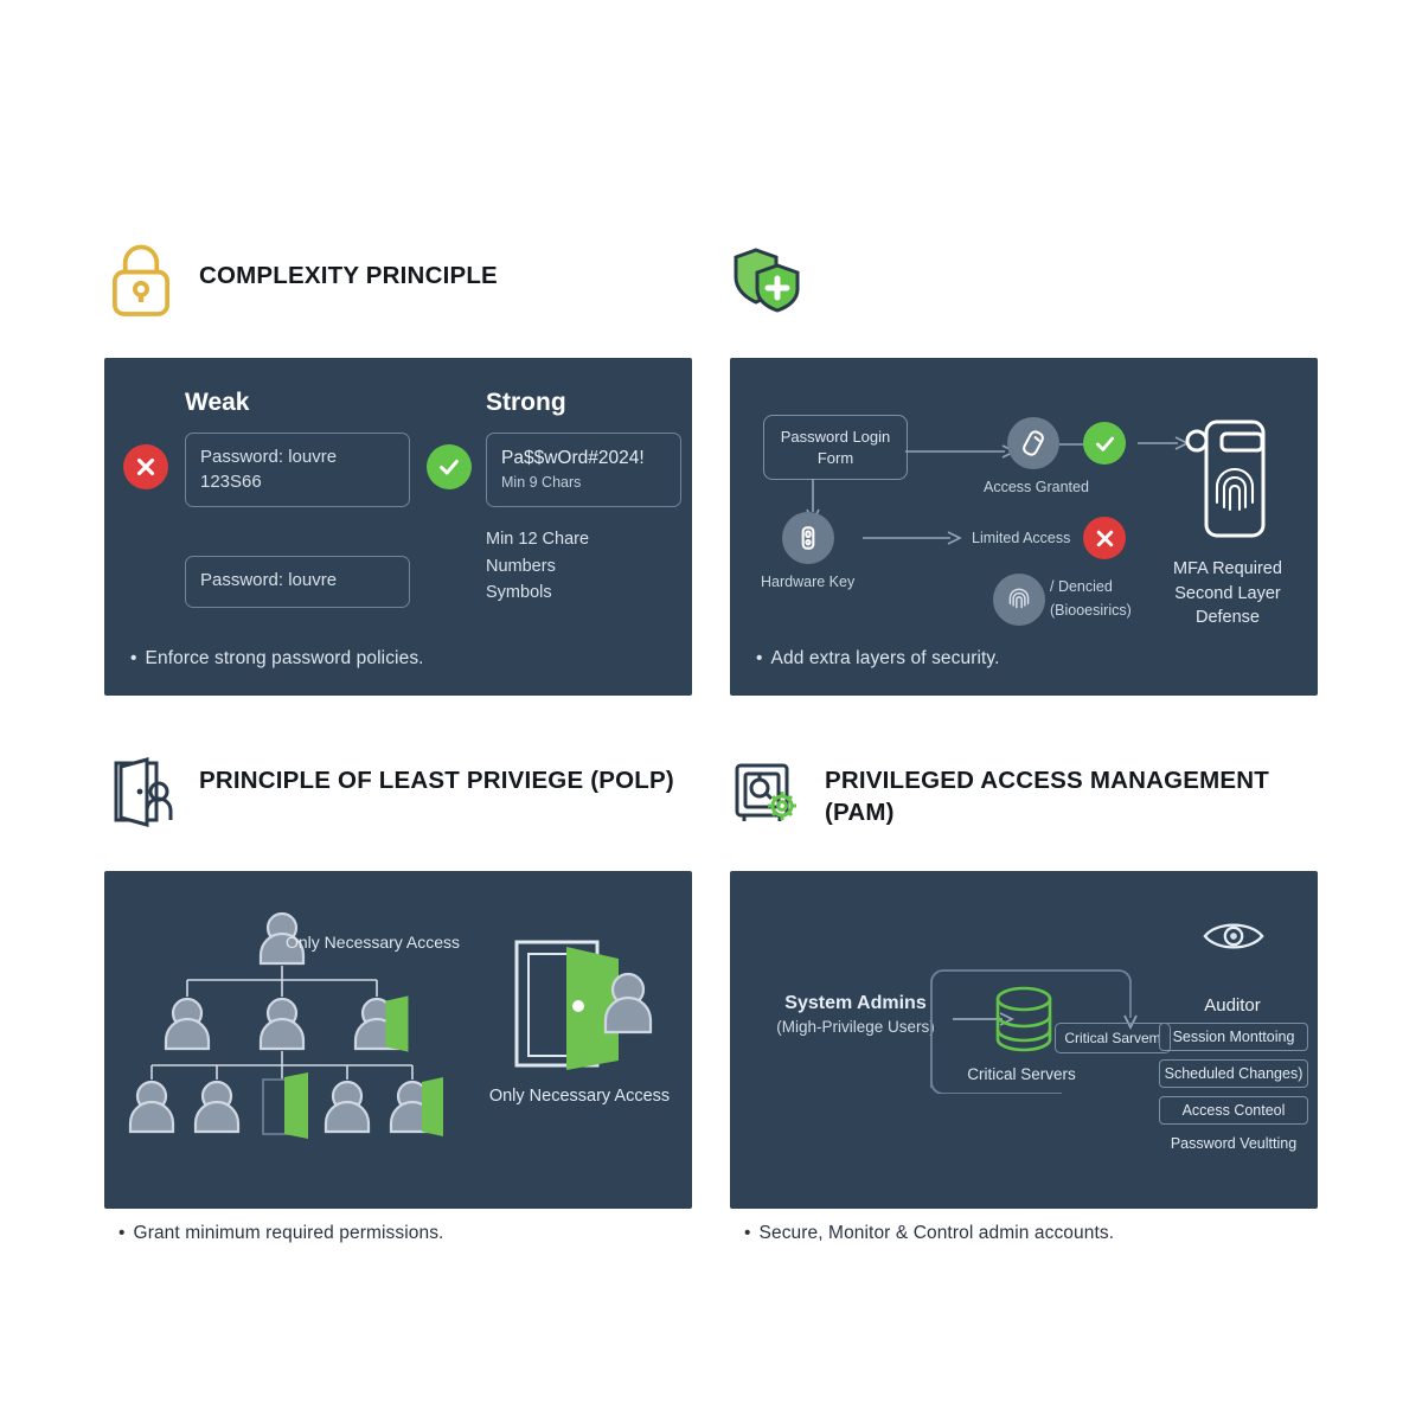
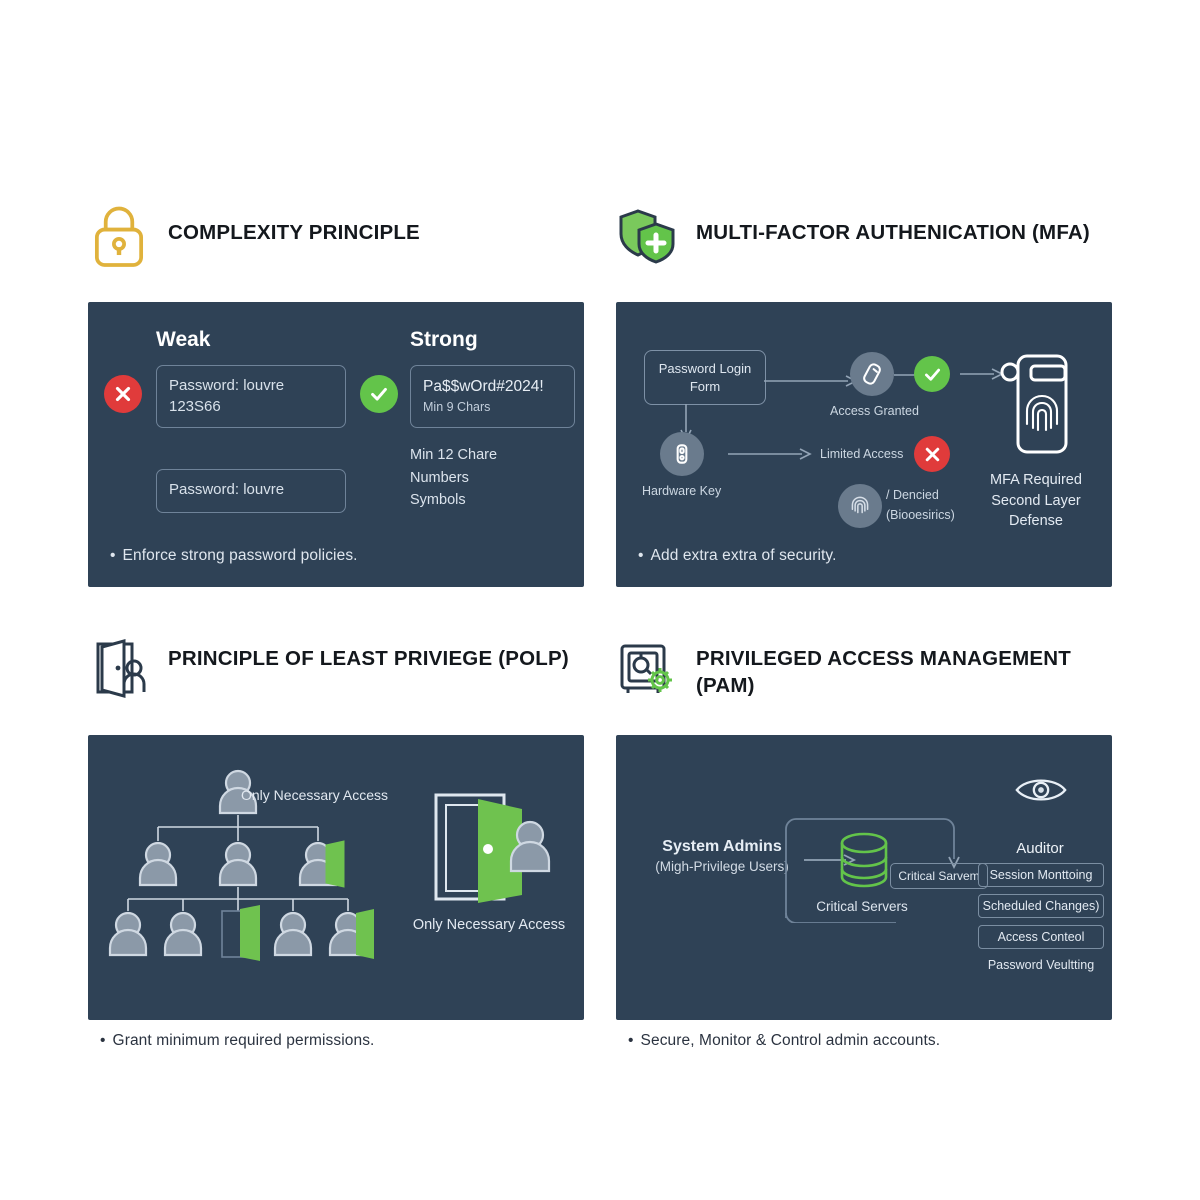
  COMPLEXITY PRINCIPLE
  Weak
  Password: louvre 123S66
  Password: louvre
  Strong
  Pa$$wOrd#2024!
  Min 9 Chars
  Min 12 Chare
  Numbers
  Symbols
  • Enforce strong password policies.
+ MULTI-FACTOR AUTHENICATION (MFA)
  Password Login Form
  Access Granted
  Hardware Key
  Limited Access
  / Dencied
  (Biooesirics)
  MFA Required Second Layer Defense
- • Add extra layers of security.
+ • Add extra extra of security.
  PRINCIPLE OF LEAST PRIVIEGE (POLP)
  Only Necessary Access
  Only Necessary Access
  • Grant minimum required permissions.
  PRIVILEGED ACCESS MANAGEMENT (PAM)
  System Admins
  (Migh-Privilege Users
  Critical Servers
  Critical Sarvem
  Auditor
  Session Monttoing
  Scheduled Changes)
  Access Conteol
  Password Veultting
  • Secure, Monitor & Control admin accounts.
